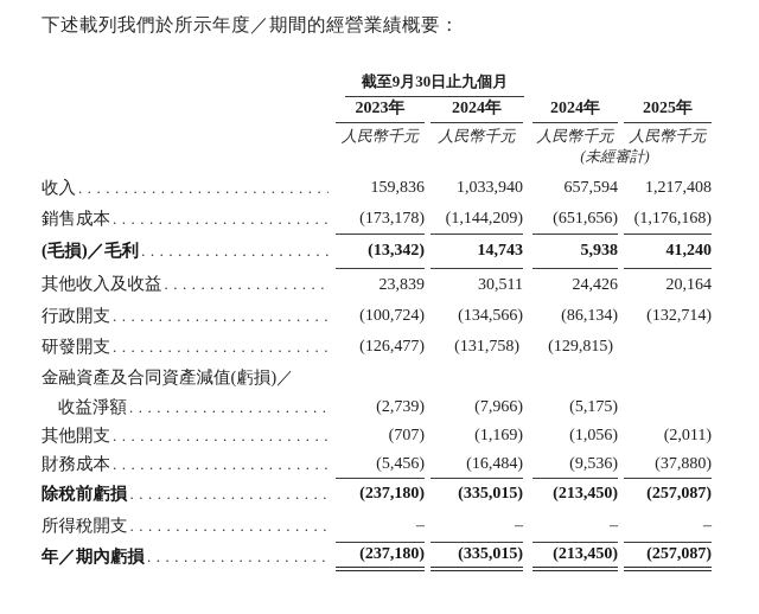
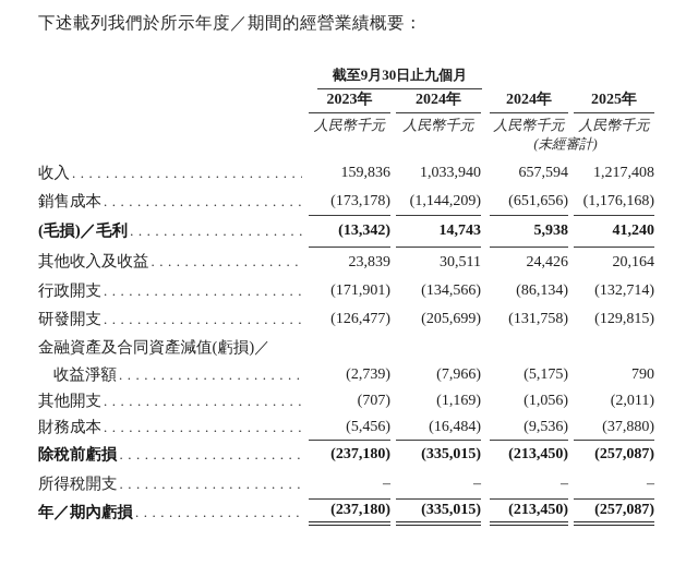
  下述載列我們於所示年度／期間的經營業績概要：
  截至9月30日止九個月
  2023年
  2024年
  2024年
  2025年
  人民幣千元
  人民幣千元
  人民幣千元
  人民幣千元
  (未經審計)
  收入
  159,836
  1,033,940
  657,594
  1,217,408
  銷售成本
  (173,178)
  (1,144,209)
  (651,656)
  (1,176,168)
  (毛損)／毛利
  (13,342)
  14,743
  5,938
  41,240
  其他收入及收益
  23,839
  30,511
  24,426
  20,164
  行政開支
- (100,724)
+ (171,901)
  (134,566)
  (86,134)
  (132,714)
  研發開支
  (126,477)
+ (205,699)
  (131,758)
  (129,815)
  金融資產及合同資產減值(虧損)／
  收益淨額
  (2,739)
  (7,966)
  (5,175)
+ 790
  其他開支
  (707)
  (1,169)
  (1,056)
  (2,011)
  財務成本
  (5,456)
  (16,484)
  (9,536)
  (37,880)
  除稅前虧損
  (237,180)
  (335,015)
  (213,450)
  (257,087)
  所得稅開支
  –
  –
  –
  –
  年／期內虧損
  (237,180)
  (335,015)
  (213,450)
  (257,087)
